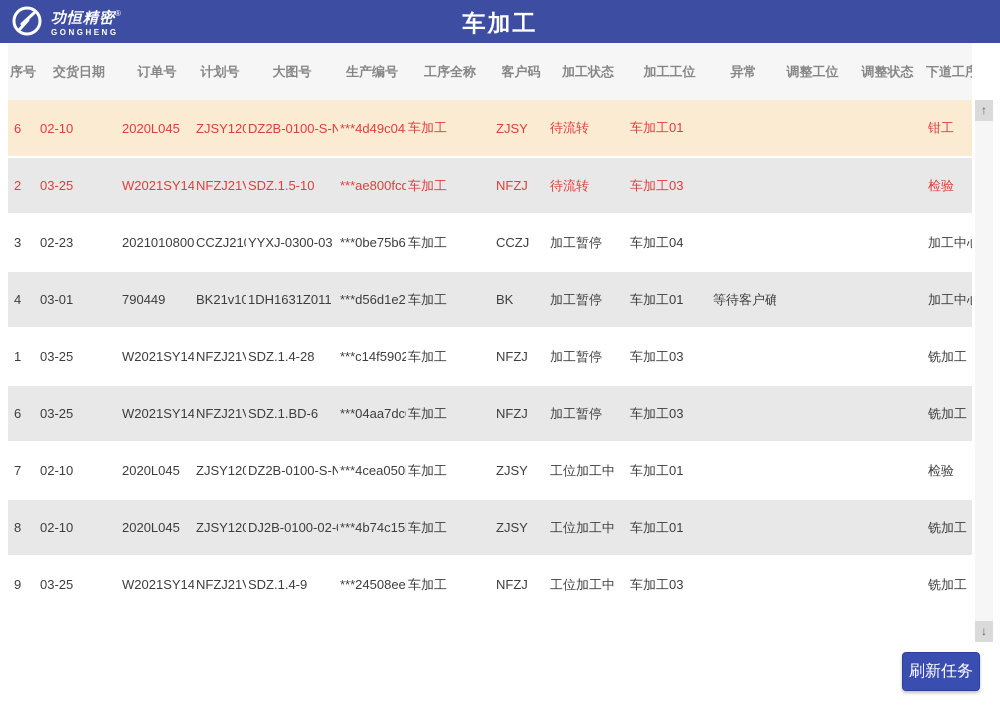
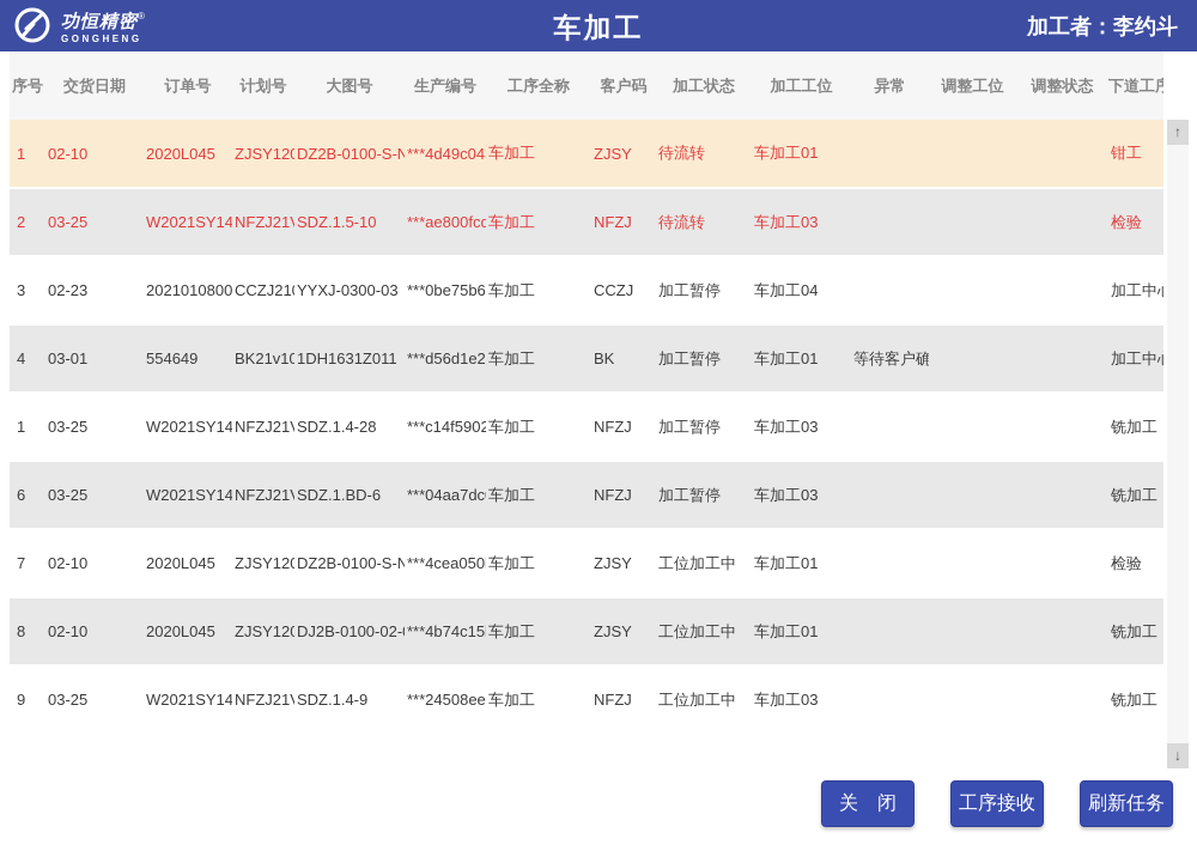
  功恒精密®
  GONGHENG
  车加工
+ 加工者：李约斗
  序号	交货日期	订单号	计划号	大图号	生产编号	工序全称	客户码	加工状态	加工工位	异常	调整工位	调整状态	下道工序
- 6	02-10	2020L045	ZJSY120	DZ2B-0100-S-N	***4d49c04	车加工	ZJSY	待流转	车加工01				钳工
+ 1	02-10	2020L045	ZJSY120	DZ2B-0100-S-N	***4d49c04	车加工	ZJSY	待流转	车加工01				钳工
  2	03-25	W2021SY14	NFZJ21	SDZ.1.5-10	***ae800fcd	车加工	NFZJ	待流转	车加工03				检验
  3	02-23	2021010800	CCZJ21	YYXJ-0300-03	***0be75b6	车加工	CCZJ	加工暂停	车加工04				加工中
- 4	03-01	790449	BK21v10	1DH1631Z011	***d56d1e2	车加工	BK	加工暂停	车加工01	等待客户确			加工中
+ 4	03-01	554649	BK21v10	1DH1631Z011	***d56d1e2	车加工	BK	加工暂停	车加工01	等待客户确			加工中
  1	03-25	W2021SY14	NFZJ21	SDZ.1.4-28	***c14f5902	车加工	NFZJ	加工暂停	车加工03				铣加工
  6	03-25	W2021SY14	NFZJ21	SDZ.1.BD-6	***04aa7dc	车加工	NFZJ	加工暂停	车加工03				铣加工
  7	02-10	2020L045	ZJSY120	DZ2B-0100-S-N	***4cea050	车加工	ZJSY	工位加工中	车加工01				检验
  8	02-10	2020L045	ZJSY120	DJ2B-0100-02-	***4b74c15	车加工	ZJSY	工位加工中	车加工01				铣加工
  9	03-25	W2021SY14	NFZJ21	SDZ.1.4-9	***24508ee	车加工	NFZJ	工位加工中	车加工03				铣加工
  ↑
  ↓
+ 关 闭
+ 工序接收
  刷新任务
